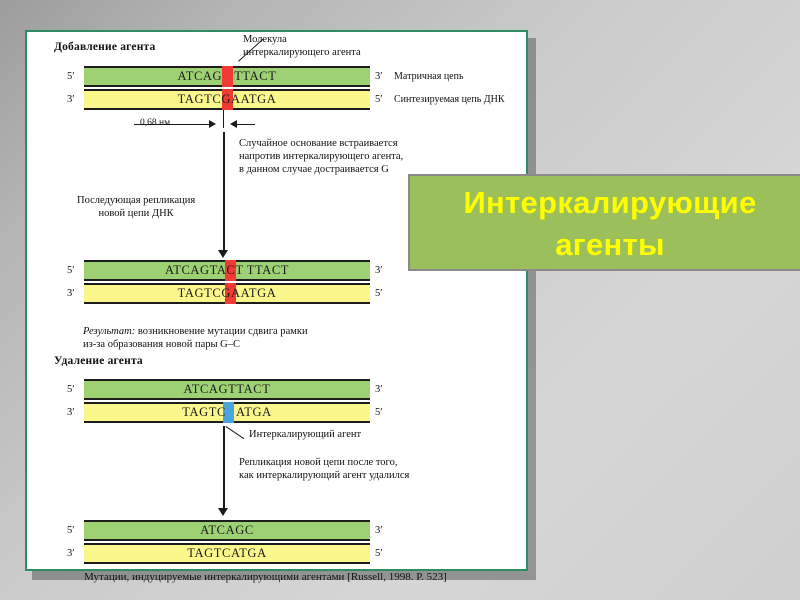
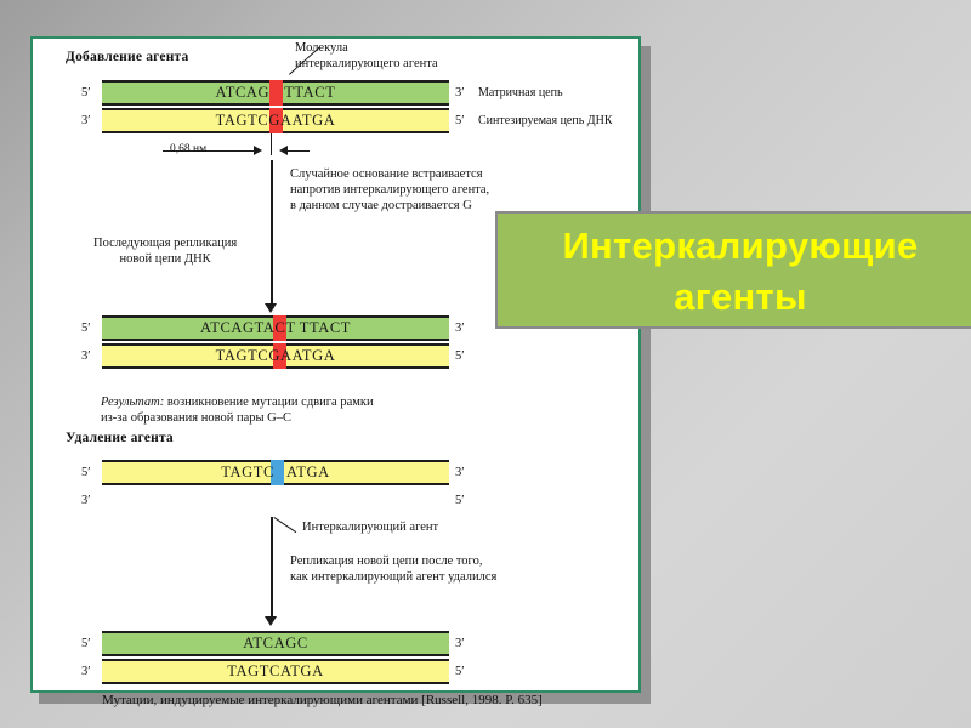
  Добавление агента
  Моекула
  нтеркалирующего агента
  ATCAG
  TTACT
  TAGTCG
  AATGA
  5′
  3′
  3′
  5′
  Матричная цепь
  Синтезируемая цепь ДНК
  0,68 нм
  Случайное основание встраивается
  напротив интеркалирующего агента,
  в данном случае достраивается G
  Последующая репликация
  новой цепи ДНК
  ATCAGTACT
  TTACT
  TAGTCG
  AATGA
  5′
  3′
  3′
  5′
  Результат: возникновение мутации сдвига рамки
  из-за образования новой пары G–C
  Удаление агента
- ATCAGTTACT
  TAGTC
  ATGA
  5′
  3′
  3′
  5′
  Интеркалирующий агент
  Репликация новой цепи после того,
  как интеркалирующий агент удалился
  ATCAGC
  TAGTCATGA
  5′
  3′
  3′
  5′
- Мутации, индуцируемые интеркалирующими агентами [Russell, 1998. P. 523]
+ Мутации, индуцируемые интеркалирующими агентами [Russell, 1998. P. 635]
  Интеркалирующие агенты
